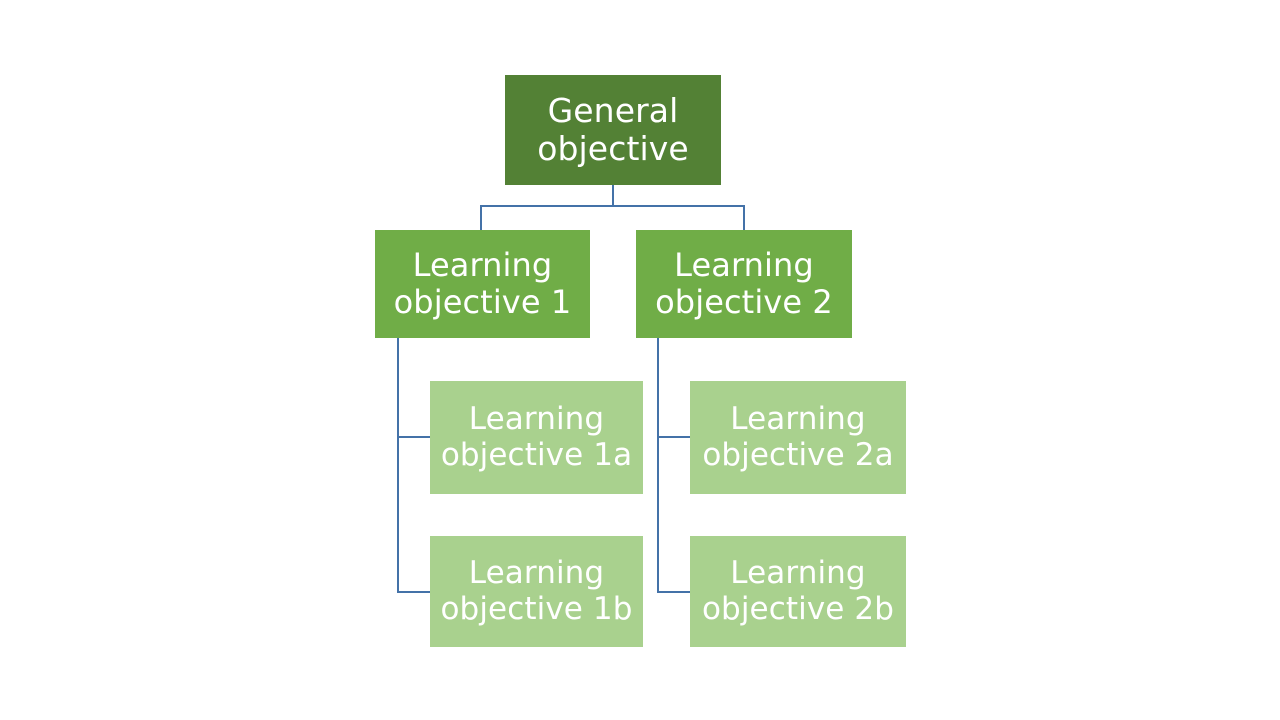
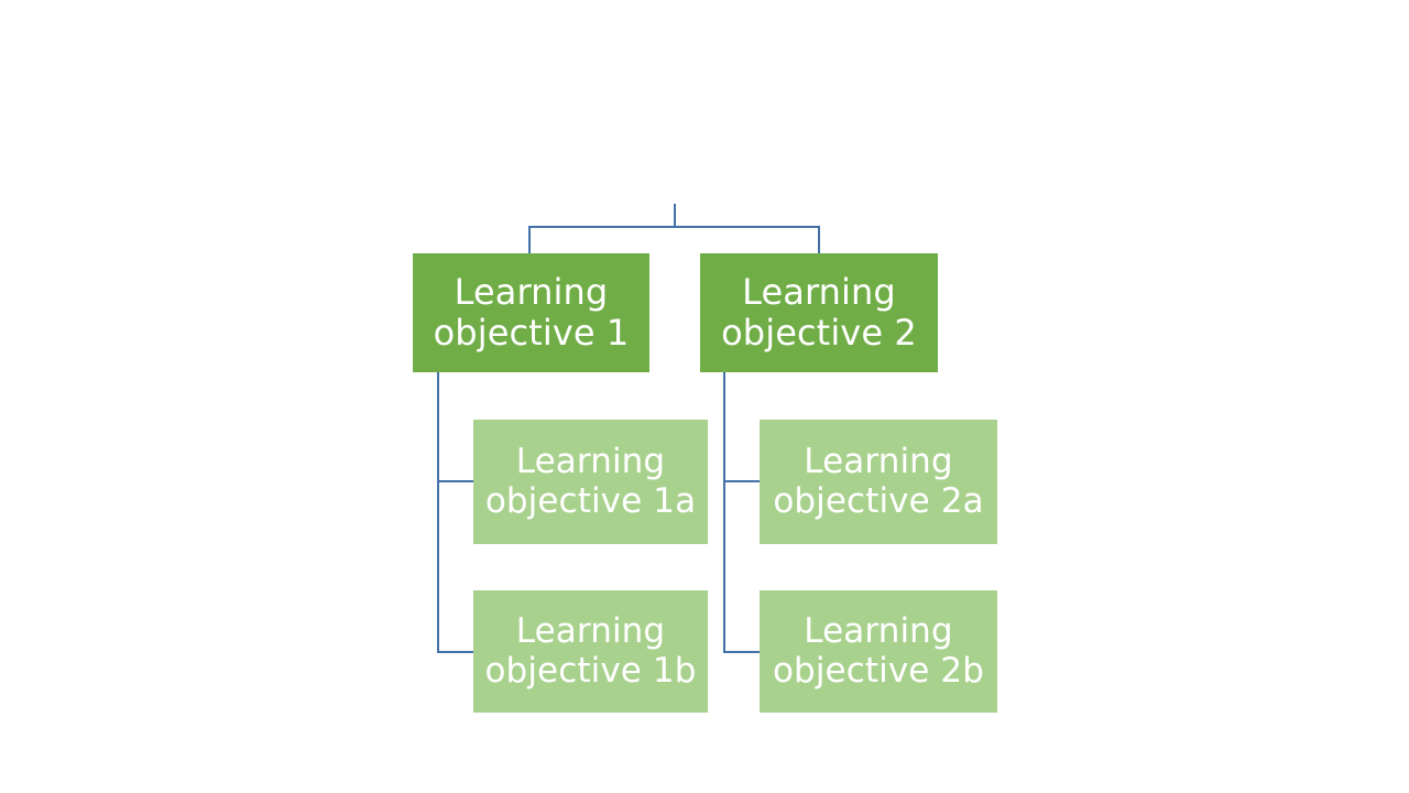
- General
- objective
  Learning
  objective 1
  Learning
  objective 2
  Learning
  objective 1a
  Learning
  objective 2a
  Learning
  objective 1b
  Learning
  objective 2b
